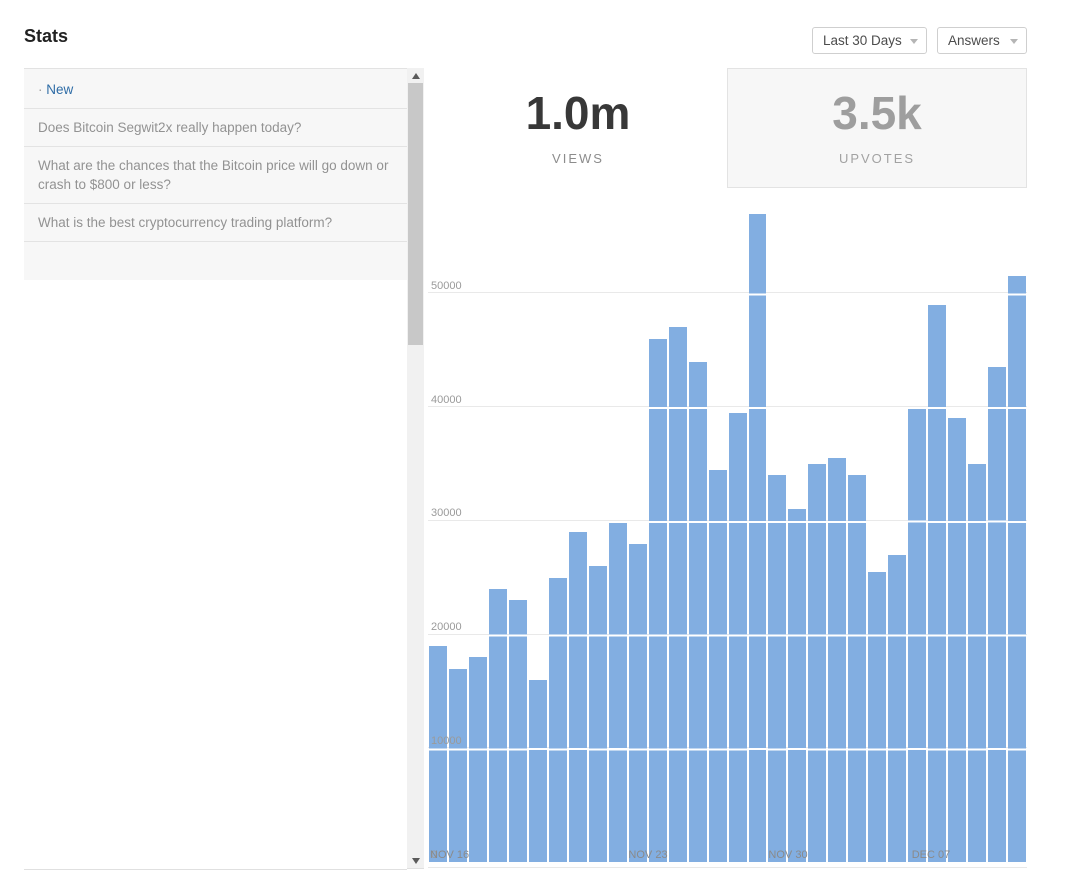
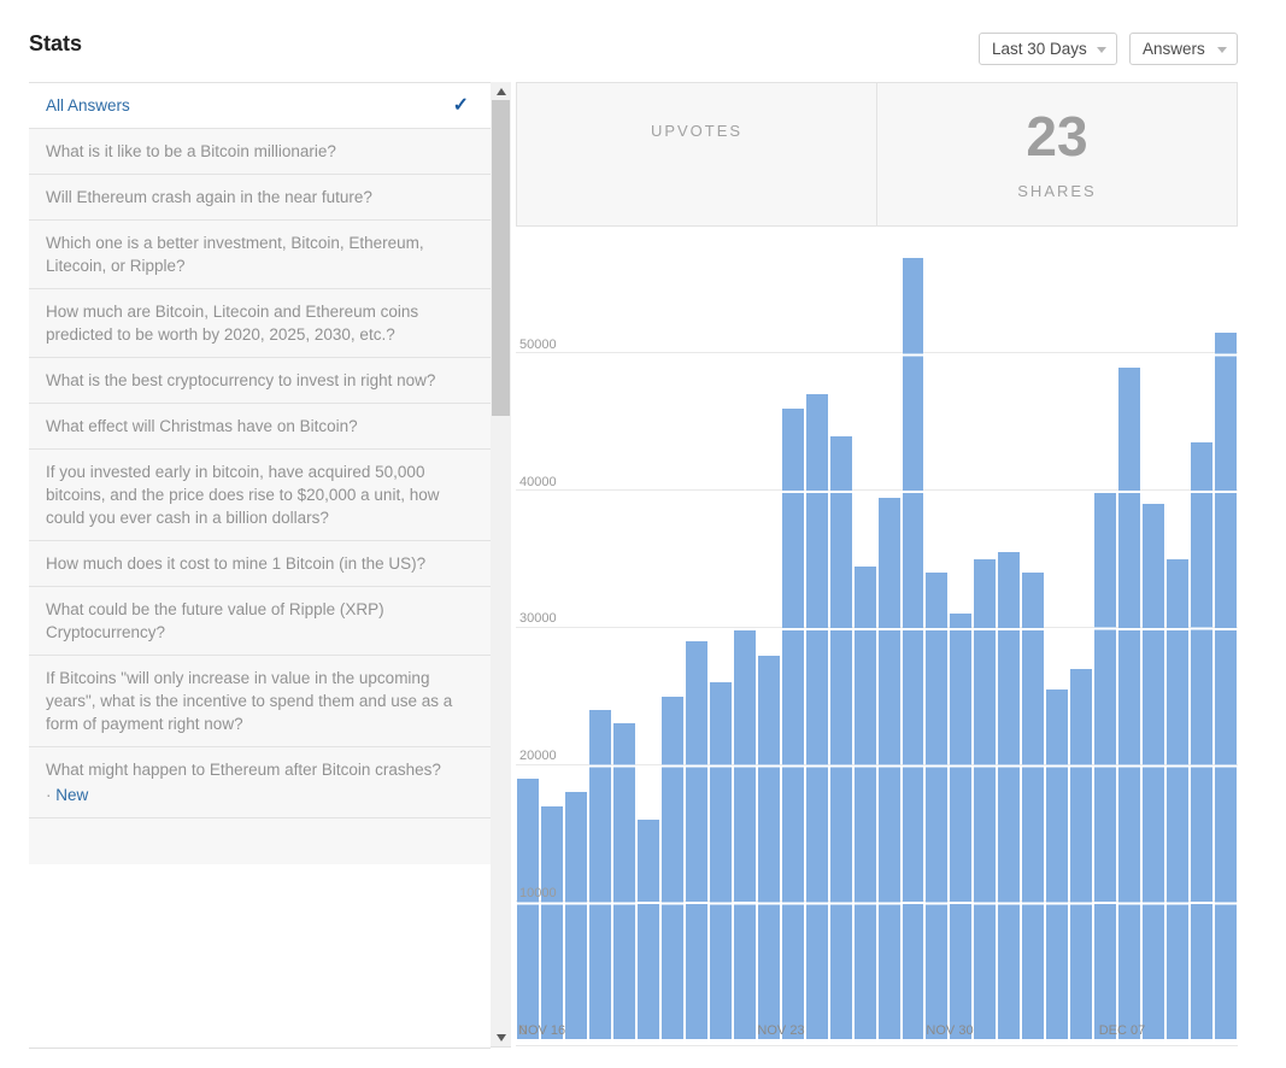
  Stats
  Last 30 Days
  Answers
+ All Answers
+ ✓
+ What is it like to be a Bitcoin millionarie?
+ Will Ethereum crash again in the near future?
+ Which one is a better investment, Bitcoin, Ethereum, Litecoin, or Ripple?
+ How much are Bitcoin, Litecoin and Ethereum coins predicted to be worth by 2020, 2025, 2030, etc.?
+ What is the best cryptocurrency to invest in right now?
+ What effect will Christmas have on Bitcoin?
+ If you invested early in bitcoin, have acquired 50,000 bitcoins, and the price does rise to $20,000 a unit, how could you ever cash in a billion dollars?
+ How much does it cost to mine 1 Bitcoin (in the US)?
+ What could be the future value of Ripple (XRP) Cryptocurrency?
+ If Bitcoins "will only increase in value in the upcoming years", what is the incentive to spend them and use as a form of payment right now?
+ What might happen to Ethereum after Bitcoin crashes?
  · New
- Does Bitcoin Segwit2x really happen today?
- What are the chances that the Bitcoin price will go down or crash to $800 or less?
- What is the best cryptocurrency trading platform?
- 1.0m
- VIEWS
- 3.5k
  UPVOTES
+ 23
+ SHARES
  0
  10000
  20000
  30000
  40000
  50000
  NOV 16
  NOV 23
  NOV 30
  DEC 07
